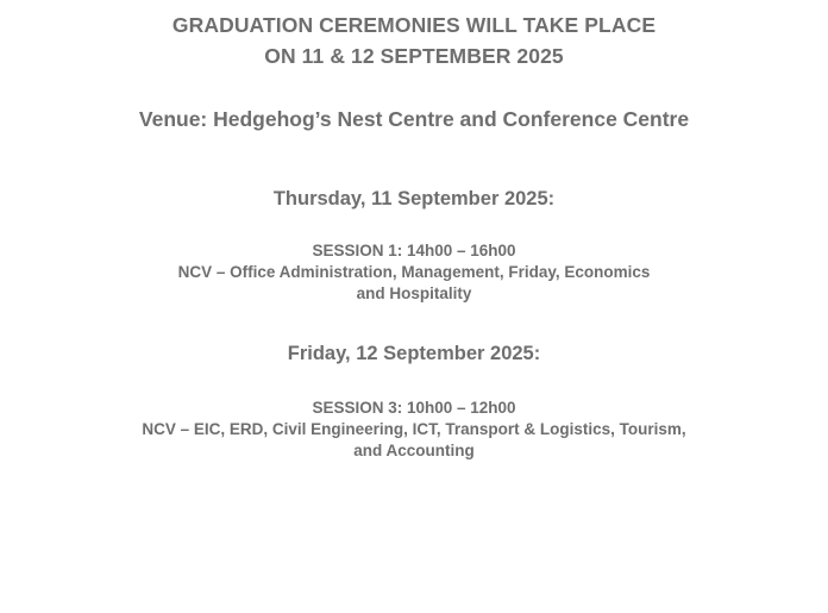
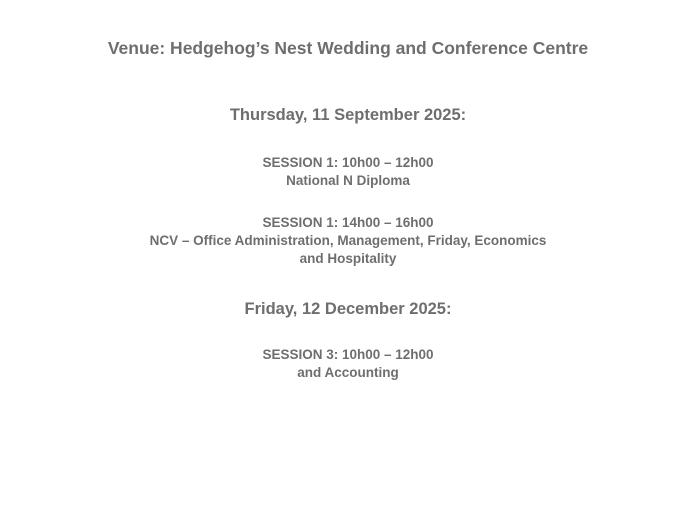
- GRADUATION CEREMONIES WILL TAKE PLACE
- ON 11 & 12 SEPTEMBER 2025
- Venue: Hedgehog’s Nest Centre and Conference Centre
+ Venue: Hedgehog’s Nest Wedding and Conference Centre
  Thursday, 11 September 2025:
+ SESSION 1: 10h00 – 12h00
+ National N Diploma
  SESSION 1: 14h00 – 16h00
  NCV – Office Administration, Management, Friday, Economics
  and Hospitality
- Friday, 12 September 2025:
+ Friday, 12 December 2025:
  SESSION 3: 10h00 – 12h00
- NCV – EIC, ERD, Civil Engineering, ICT, Transport & Logistics, Tourism,
  and Accounting
